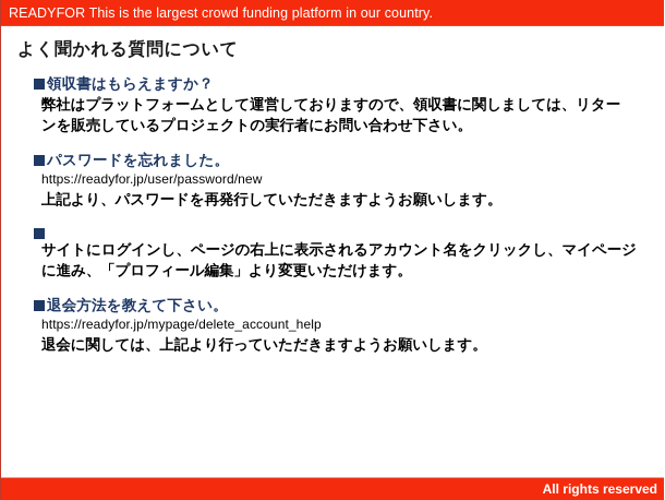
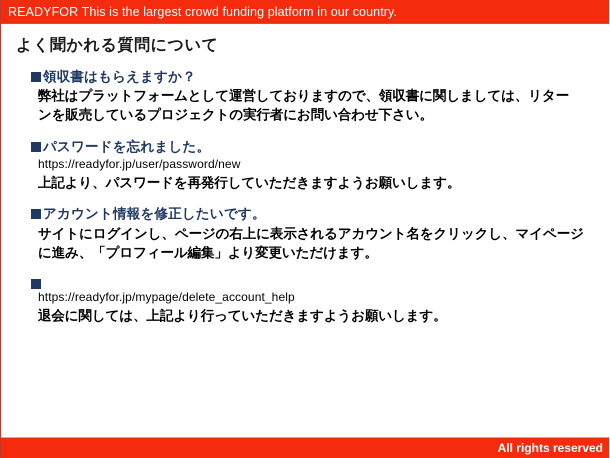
  READYFOR This is the largest crowd funding platform in our country.
  よく聞かれる質問について
  領収書はもらえますか？
  弊社はプラットフォームとして運営しておりますので、領収書に関しましては、リター
  ンを販売しているプロジェクトの実行者にお問い合わせ下さい。
  パスワードを忘れました。
  https://readyfor.jp/user/password/new
  上記より、パスワードを再発行していただきますようお願いします。
+ アカウント情報を修正したいです。
  サイトにログインし、ページの右上に表示されるアカウント名をクリックし、マイページ
  に進み、「プロフィール編集」より変更いただけます。
- 退会方法を教えて下さい。
  https://readyfor.jp/mypage/delete_account_help
  退会に関しては、上記より行っていただきますようお願いします。
  All rights reserved
